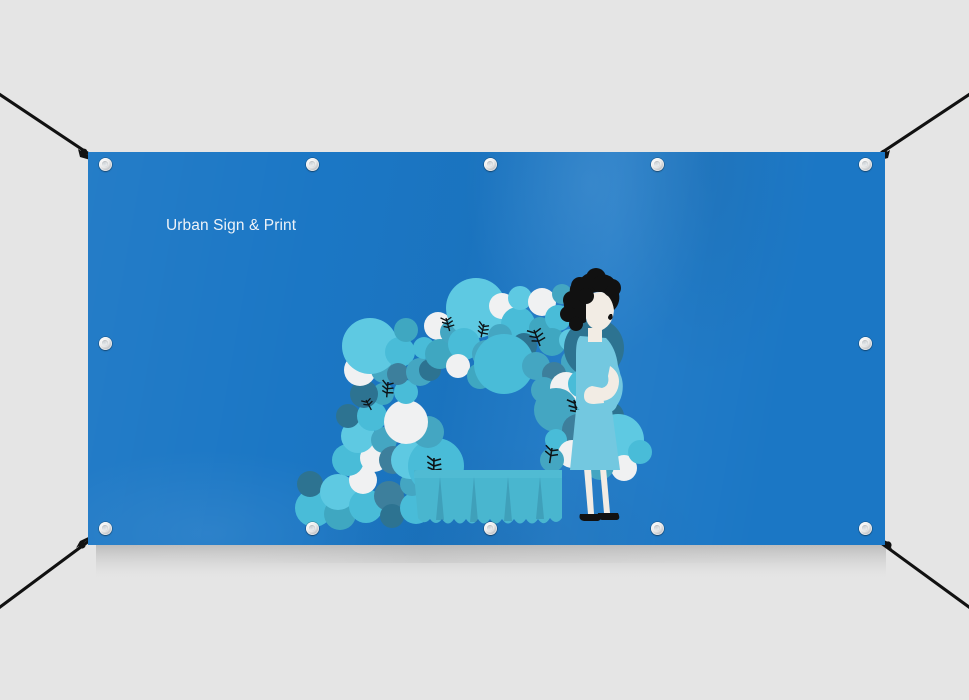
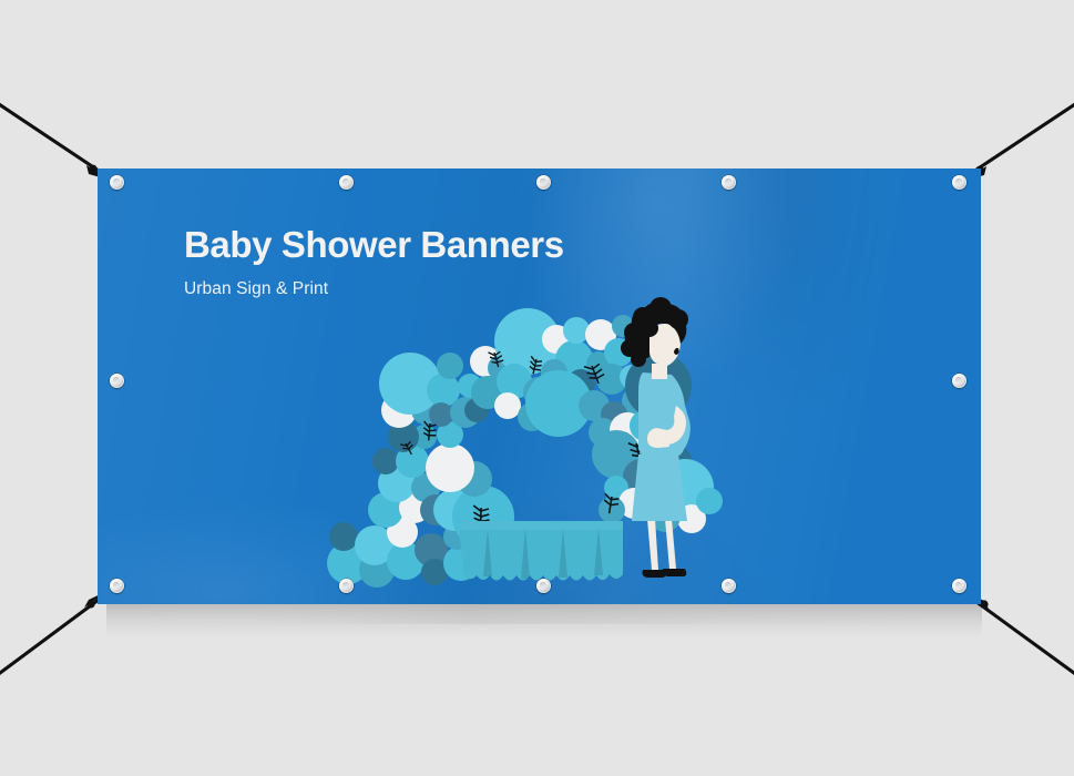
+ Baby Shower Banners
  Urban Sign & Print
